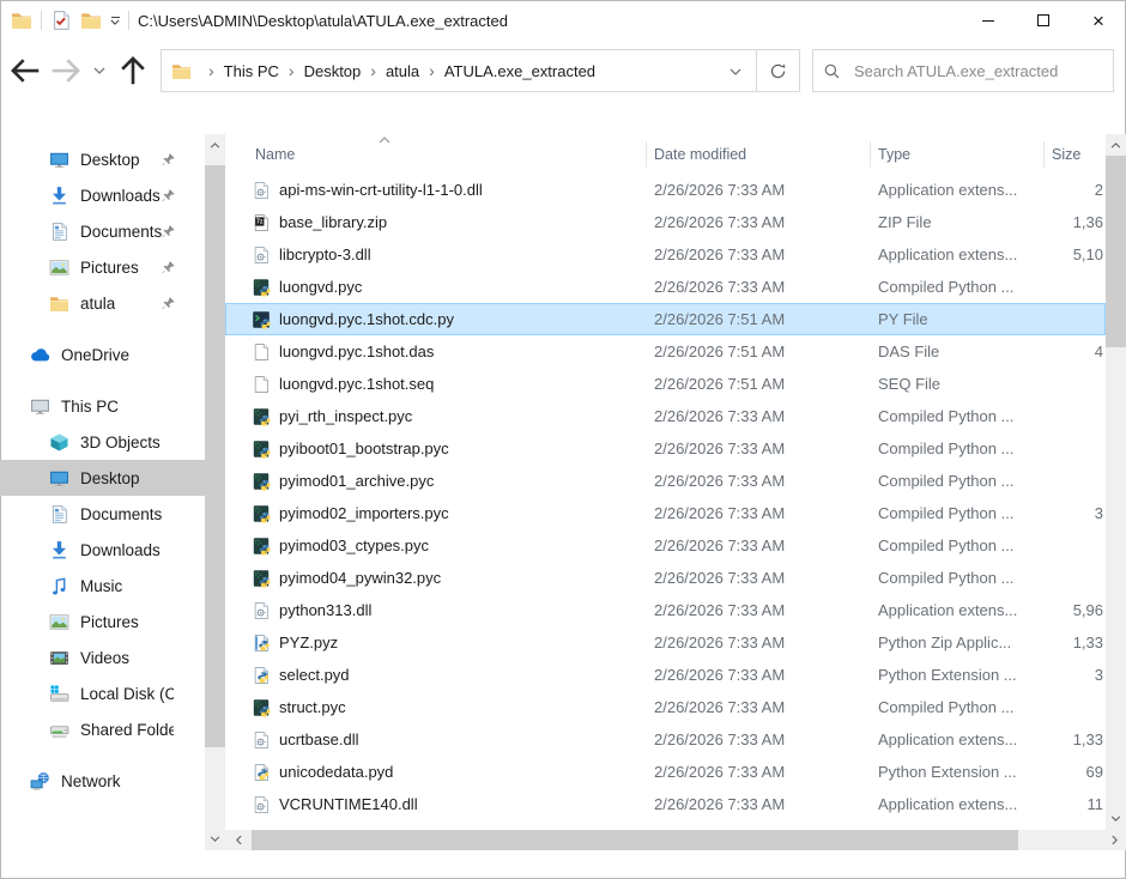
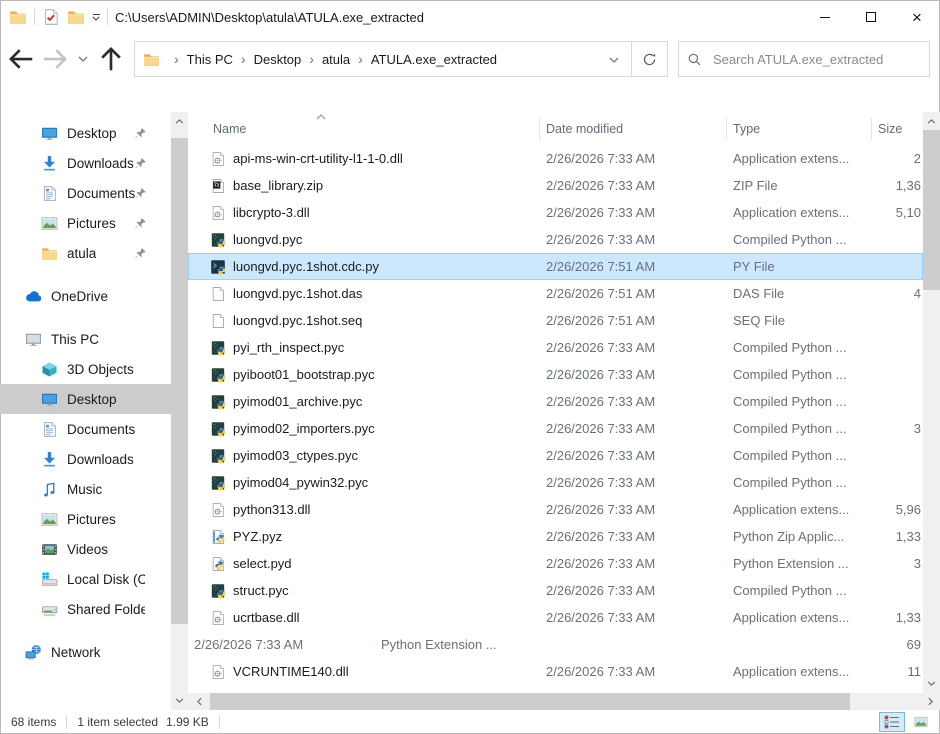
  C:\Users\ADMIN\Desktop\atula\ATULA.exe_extracted
  ×
  ›
  This PC
  ›
  Desktop
  ›
  atula
  ›
  ATULA.exe_extracted
  Search ATULA.exe_extracted
  Desktop
  Downloads
  Documents
  Pictures
  atula
  OneDrive
  This PC
  3D Objects
  Desktop
  Documents
  Downloads
  Music
  Pictures
  Videos
  Local Disk (C
  Shared Folde
  Network
  Name
  Date modified
  Type
  Size
  api-ms-win-crt-utility-l1-1-0.dll
  2/26/2026 7:33 AM
  Application extens...
  2
  base_library.zip
  2/26/2026 7:33 AM
  ZIP File
  1,36
  libcrypto-3.dll
  2/26/2026 7:33 AM
  Application extens...
  5,10
  luongvd.pyc
  2/26/2026 7:33 AM
  Compiled Python ...
  luongvd.pyc.1shot.cdc.py
  2/26/2026 7:51 AM
  PY File
  luongvd.pyc.1shot.das
  2/26/2026 7:51 AM
  DAS File
  4
  luongvd.pyc.1shot.seq
  2/26/2026 7:51 AM
  SEQ File
  pyi_rth_inspect.pyc
  2/26/2026 7:33 AM
  Compiled Python ...
  pyiboot01_bootstrap.pyc
  2/26/2026 7:33 AM
  Compiled Python ...
  pyimod01_archive.pyc
  2/26/2026 7:33 AM
  Compiled Python ...
  pyimod02_importers.pyc
  2/26/2026 7:33 AM
  Compiled Python ...
  3
  pyimod03_ctypes.pyc
  2/26/2026 7:33 AM
  Compiled Python ...
  pyimod04_pywin32.pyc
  2/26/2026 7:33 AM
  Compiled Python ...
  python313.dll
  2/26/2026 7:33 AM
  Application extens...
  5,96
  PYZ.pyz
  2/26/2026 7:33 AM
  Python Zip Applic...
  1,33
  select.pyd
  2/26/2026 7:33 AM
  Python Extension ...
  3
  struct.pyc
  2/26/2026 7:33 AM
  Compiled Python ...
  ucrtbase.dll
  2/26/2026 7:33 AM
  Application extens...
  1,33
- unicodedata.pyd
  2/26/2026 7:33 AM
  Python Extension ...
  69
  VCRUNTIME140.dll
  2/26/2026 7:33 AM
  Application extens...
  11
+ 68 items
+ 1 item selected
+ 1.99 KB
